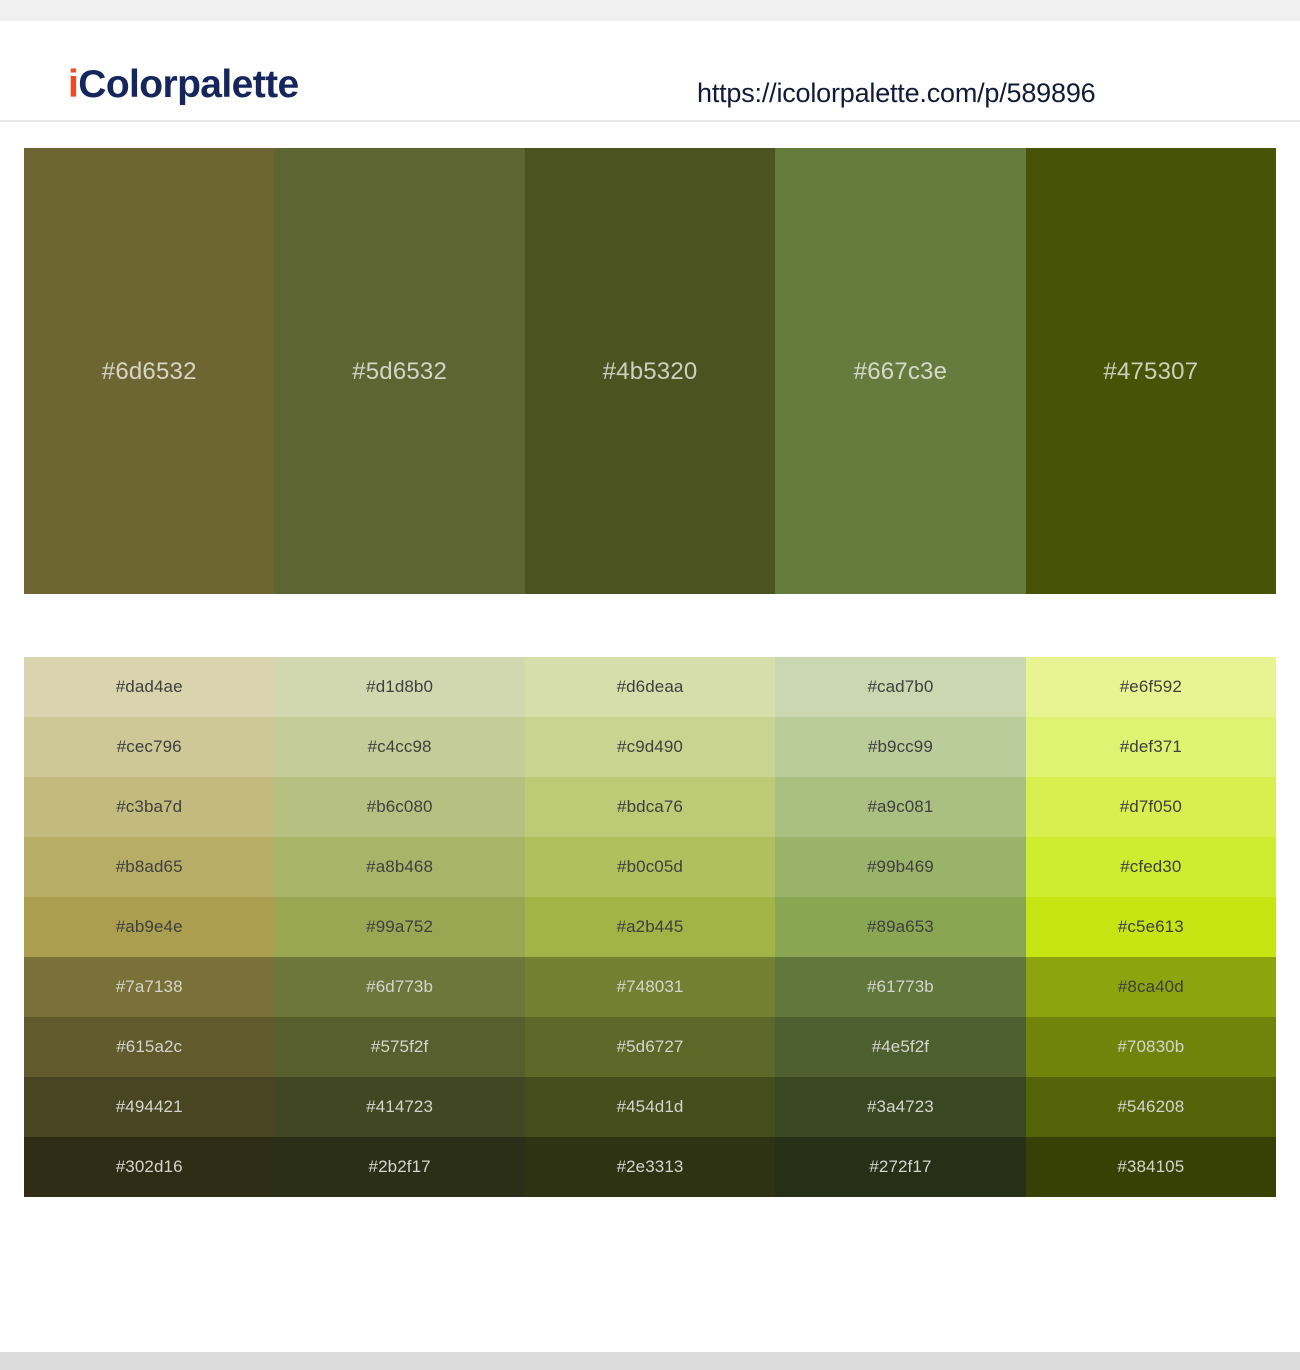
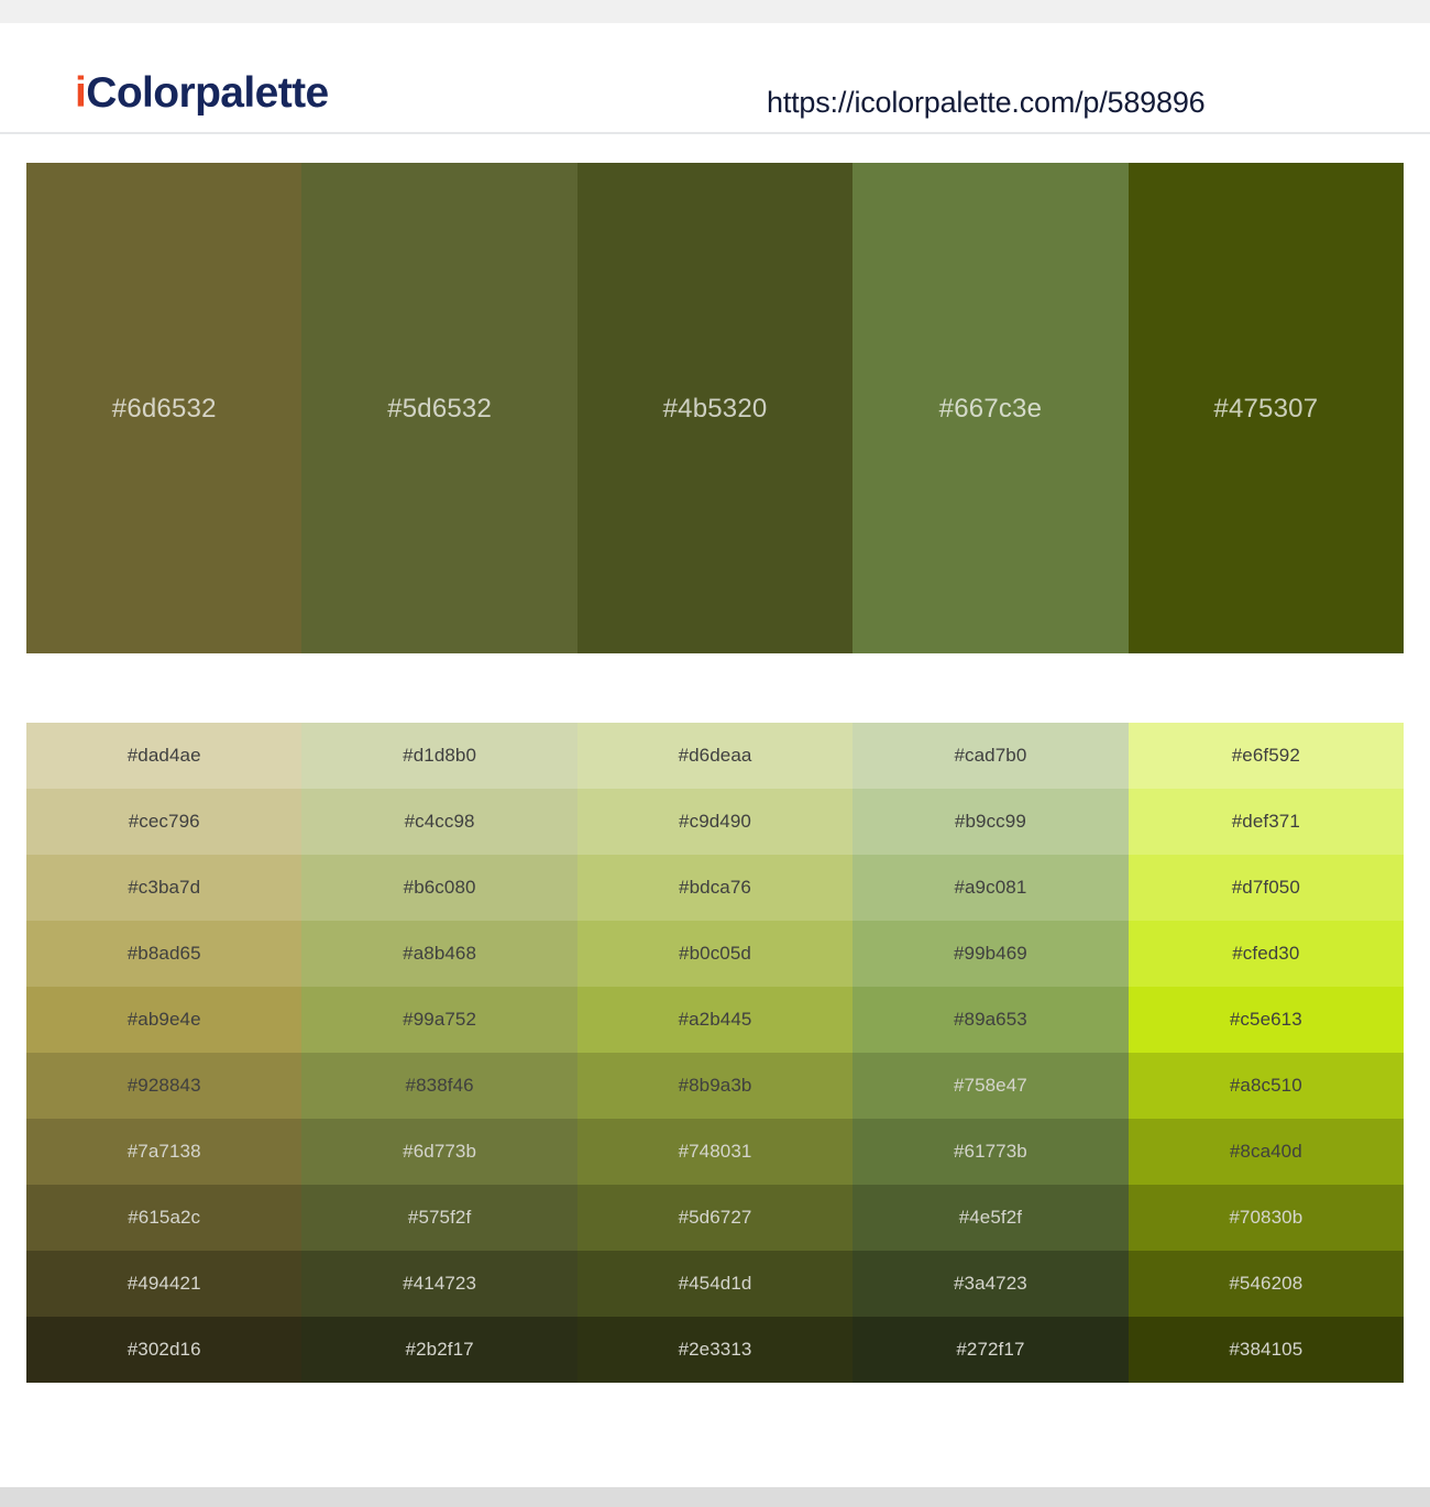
  iColorpalette
  https://icolorpalette.com/p/589896
  #6d6532
  #5d6532
  #4b5320
  #667c3e
  #475307
  #dad4ae
  #d1d8b0
  #d6deaa
  #cad7b0
  #e6f592
  #cec796
  #c4cc98
  #c9d490
  #b9cc99
  #def371
  #c3ba7d
  #b6c080
  #bdca76
  #a9c081
  #d7f050
  #b8ad65
  #a8b468
  #b0c05d
  #99b469
  #cfed30
  #ab9e4e
  #99a752
  #a2b445
  #89a653
  #c5e613
+ #928843
+ #838f46
+ #8b9a3b
+ #758e47
+ #a8c510
  #7a7138
  #6d773b
  #748031
  #61773b
  #8ca40d
  #615a2c
  #575f2f
  #5d6727
  #4e5f2f
  #70830b
  #494421
  #414723
  #454d1d
  #3a4723
  #546208
  #302d16
  #2b2f17
  #2e3313
  #272f17
  #384105
